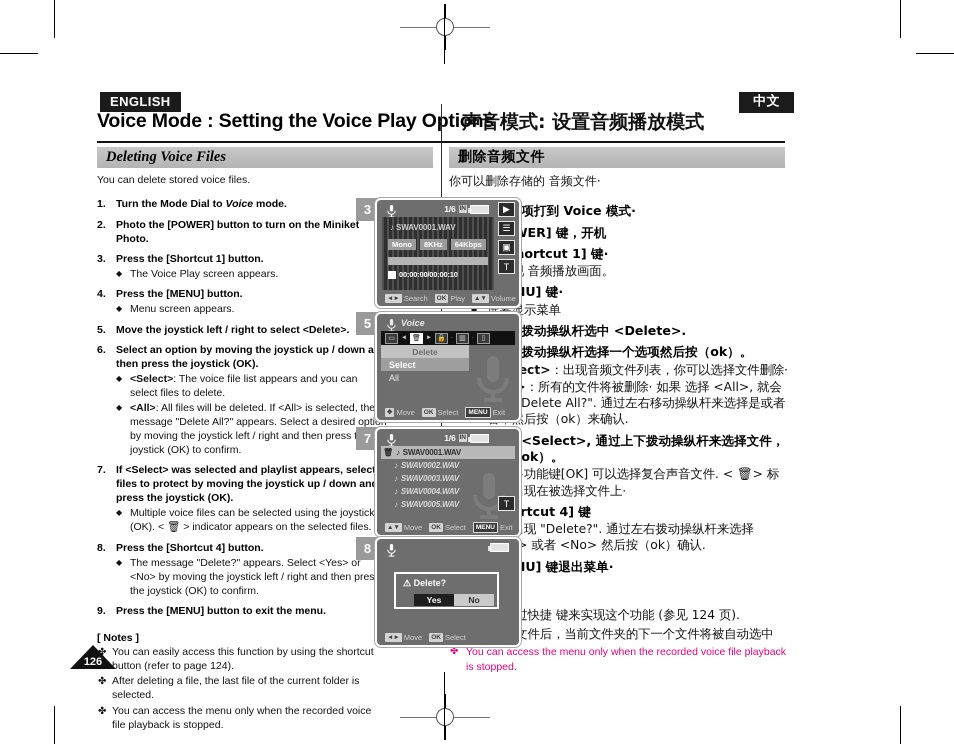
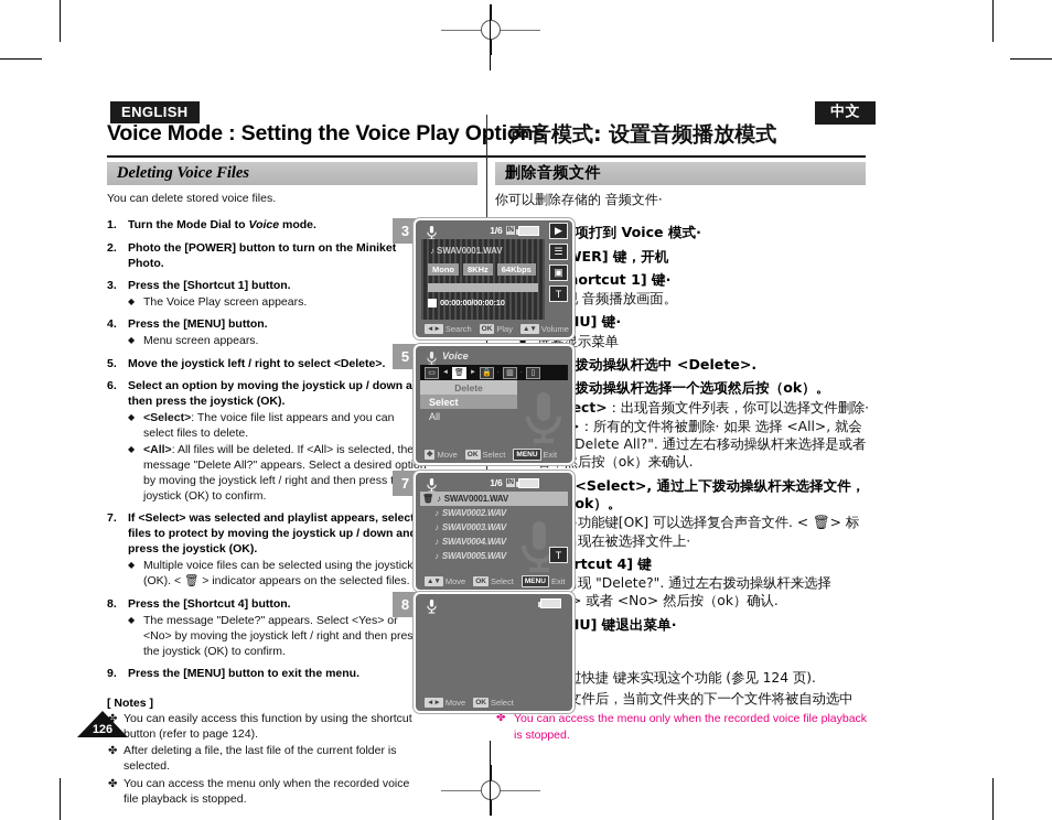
  ENGLISH
  中文
  Voice Mode : Setting the Voice Play Opti
  声音模式: 设置音频播放模式
  Deleting Voice Files
  删除音频文件
  You can delete stored voice files.
  1.
  Turn the Mode Dial to Voice mode.
  2.
  Photo the [POWER] button to turn on the Miniket Photo.
  3.
  Press the [Shortcut 1] button.
  ◆
  The Voice Play screen appears.
  4.
  Press the [MENU] button.
  ◆
  Menu screen appears.
  5.
  Move the joystick left / right to select <Delete>.
  6.
  Select an option by moving the joystick up / down a then press the joystick (OK).
  ◆
  <Select>: The voice file list appears and you can select files to delete.
  ◆
  <All>: All files will be deleted. If <All> is selected, the message "Delete All?" appears. Select a desired option by moving the joystick left / right and then press joystick (OK) to confirm.
  7.
  If <Select> was selected and playlist appears, select files to protect by moving the joystick up / down an press the joystick (OK).
  ◆
  Multiple voice files can be selected using the joystick (OK). < 🗑 > indicator appears on the selected files.
  8.
  Press the [Shortcut 4] button.
  ◆
  The message "Delete?" appears. Select <Yes> or <No> by moving the joystick left / right and then pres the joystick (OK) to confirm.
  9.
  Press the [MENU] button to exit the menu.
  [ Notes ]
  ✤
  You can easily access this function by using the shortcut button (refer to page 124).
  ✤
  After deleting a file, the last file of the current folder is selected.
  ✤
  You can access the menu only when the recorded voice file playback is stopped.
  你可以删除存储的 音频文件·
  项打到 Voice 模式·
  音频播放画面。
  ◆
  屏幕显示菜单
  拨动操纵杆选中 <Delete>.
  拨动操纵杆选择一个选项然后按（ok）。
  ect>：出现音频文件列表，你可以选择文件删除·
  ：所有的文件将被删除· 如果 选择 <All>, 就会Delete All?". 通过左右移动操纵杆来选择是或者后按（ok）来确认.
  <Select>, 通过上下拨动操纵杆来选择文件，ok）。
  功能键[OK] 可以选择复合声音文件. < 🗑> 标现在被选择文件上·
  现 "Delete?". 通过左右拨动操纵杆来选择 > 或者 <No> 然后按（ok）确认.
  过快捷 键来实现这个功能 (参见 124 页).
  文件后，当前文件夹的下一个文件将被自动选中
  ✤
  You can access the menu only when the recorded voice file playback is stopped.
  3
  1/6
  ▶
  ☰
  ▣
  T
  ♪ SWAV0001.WAV
  Mono
  8KHz
  64Kbps
  00:00:00/00:00:10
  Search
  Play
  Volume
  5
  Voice
  Delete
  Select
  All
  Move
  Select
  Exit
  7
  1/6
  🗑
  ♪
  SWAV0001.WAV
  ♪
  SWAV0002.WAV
  ♪
  SWAV0003.WAV
  ♪
  SWAV0004.WAV
  ♪
  SWAV0005.WAV
  T
  Move
  Select
  Exit
  8
- ⚠ Delete?
- Yes
- No
  Move
  Select
  126
